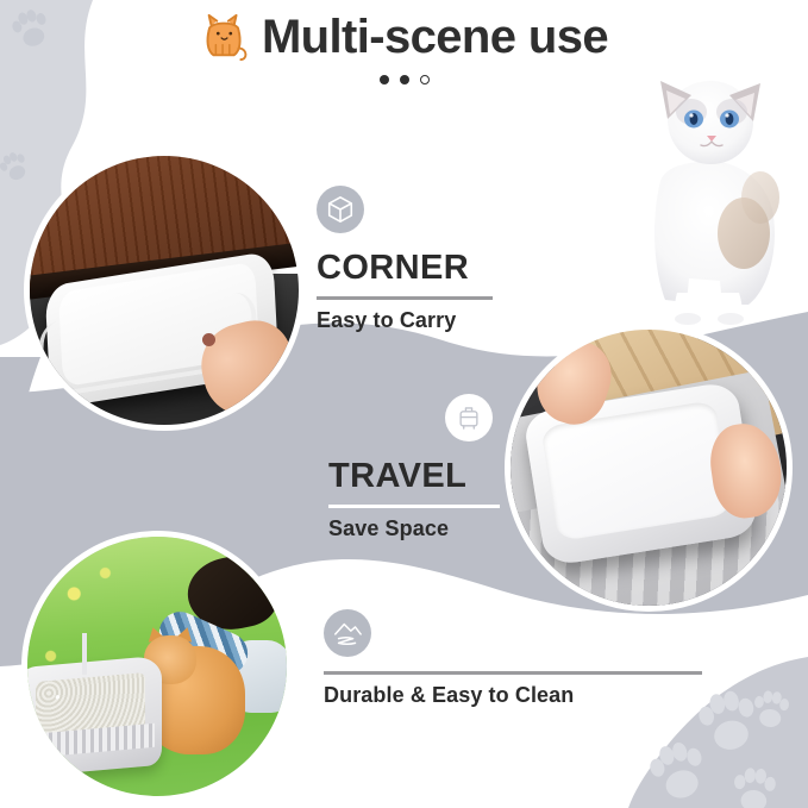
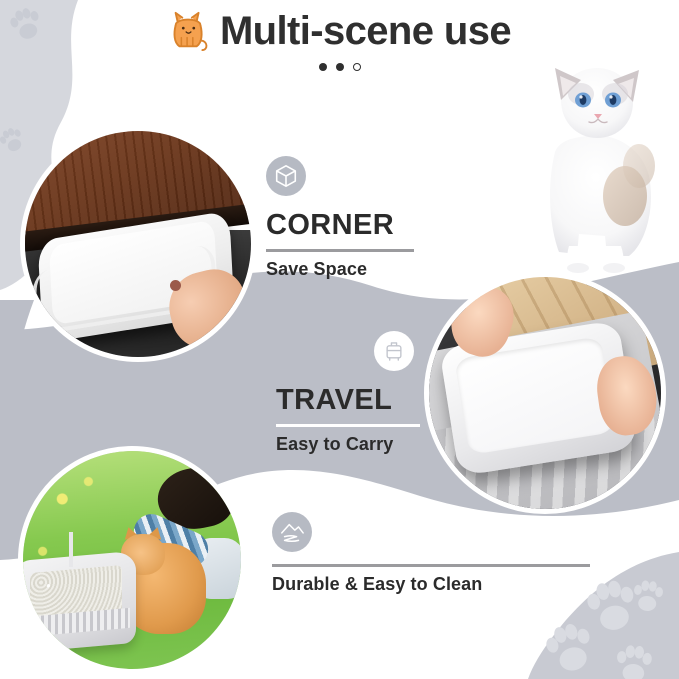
  Multi-scene use
  CORNER
- Easy to Carry
+ Save Space
  TRAVEL
- Save Space
+ Easy to Carry
  Durable & Easy to Clean
